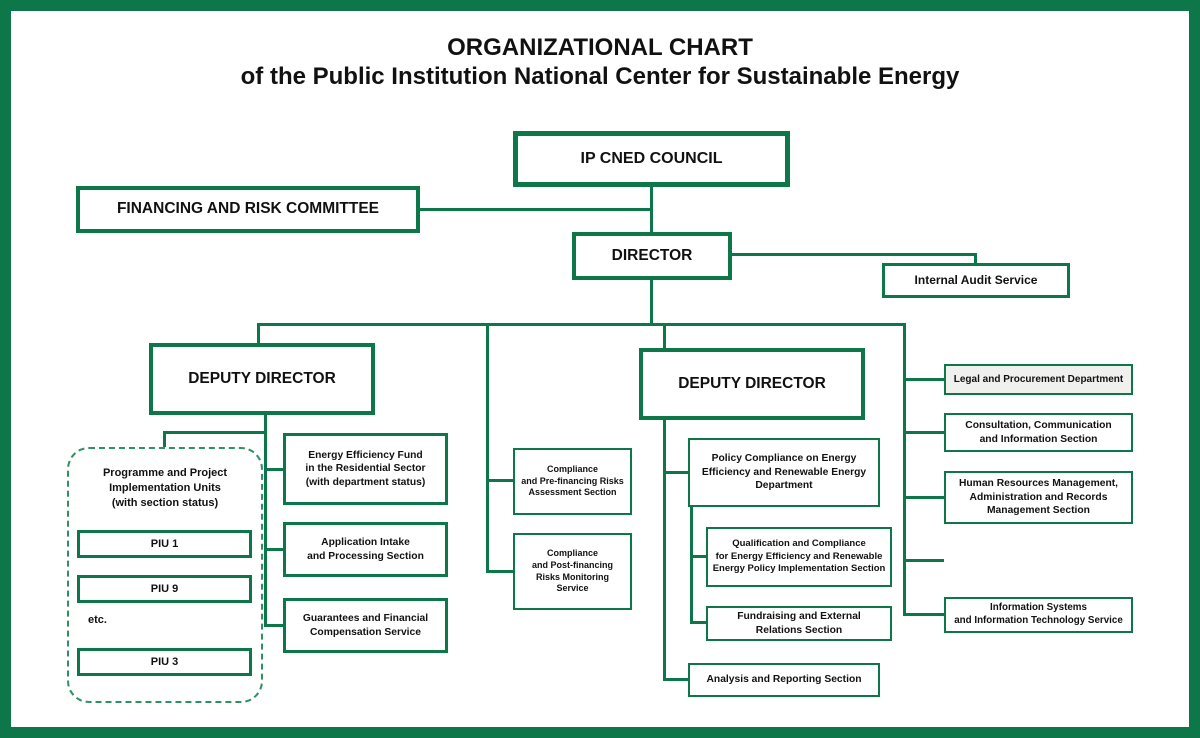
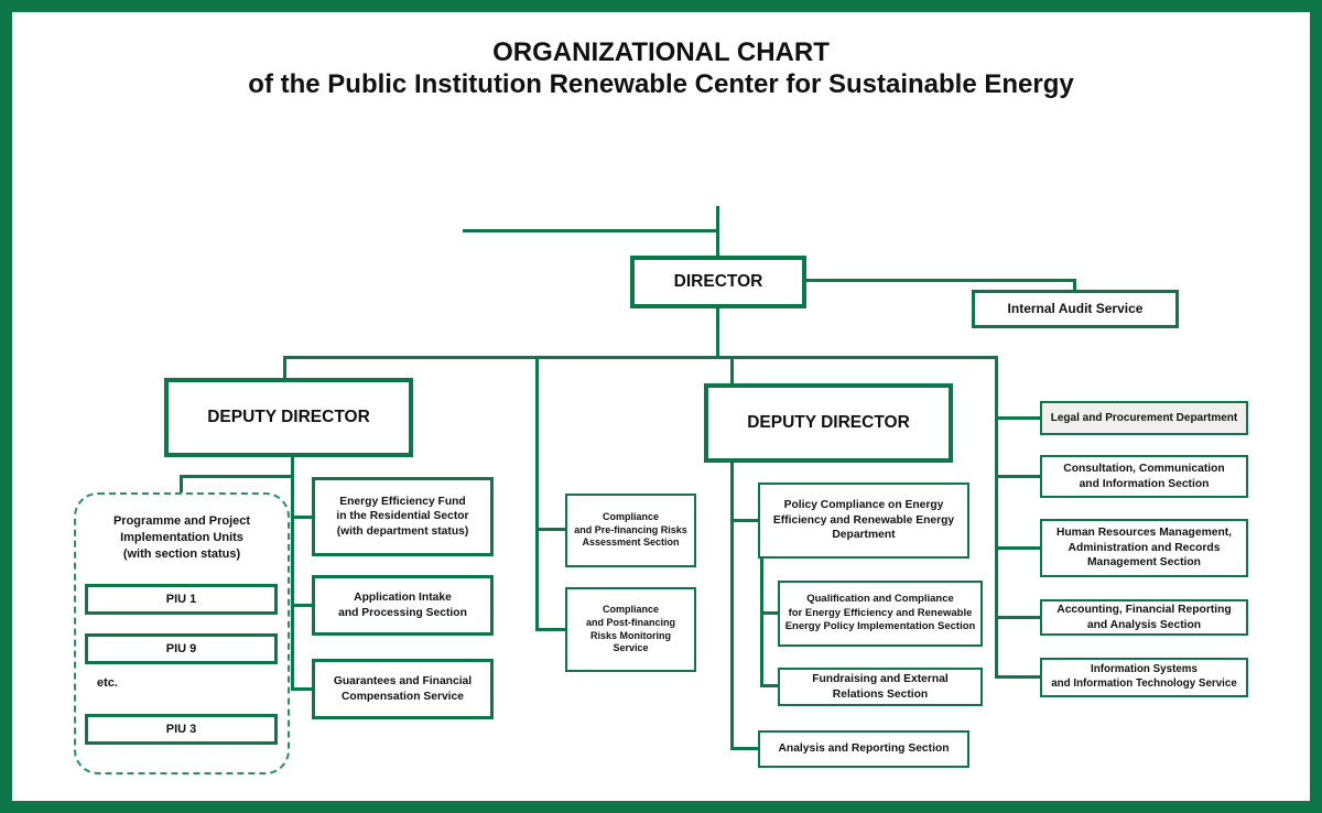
  ORGANIZATIONAL CHART
- of the Public Institution National Center for Sustainable Energy
+ of the Public Institution Renewable Center for Sustainable Energy
- IP CNED COUNCIL
- FINANCING AND RISK COMMITTEE
  DIRECTOR
  Internal Audit Service
  DEPUTY DIRECTOR
  DEPUTY DIRECTOR
  Programme and Project
  Implementation Units
  (with section status)
  PIU 1
  PIU 9
  etc.
  PIU 3
  Energy Efficiency Fund
  in the Residential Sector
  (with department status)
  Application Intake
  and Processing Section
  Guarantees and Financial
  Compensation Service
  Compliance
  and Pre-financing Risks
  Assessment Section
  Compliance
  and Post-financing
  Risks Monitoring
  Service
  Policy Compliance on Energy
  Efficiency and Renewable Energy
  Department
  Qualification and Compliance
  for Energy Efficiency and Renewable
  Energy Policy Implementation Section
  Fundraising and External
  Relations Section
  Analysis and Reporting Section
  Legal and Procurement Department
  Consultation, Communication
  and Information Section
  Human Resources Management,
  Administration and Records
  Management Section
+ Accounting, Financial Reporting
+ and Analysis Section
  Information Systems
  and Information Technology Service
